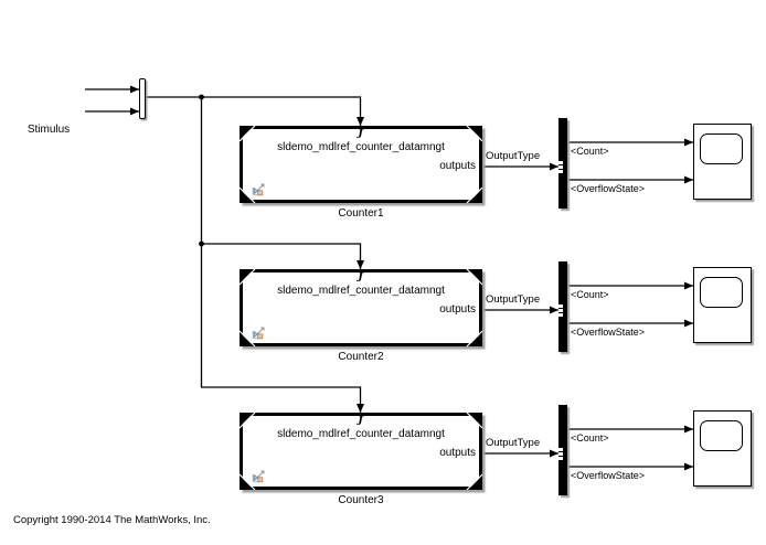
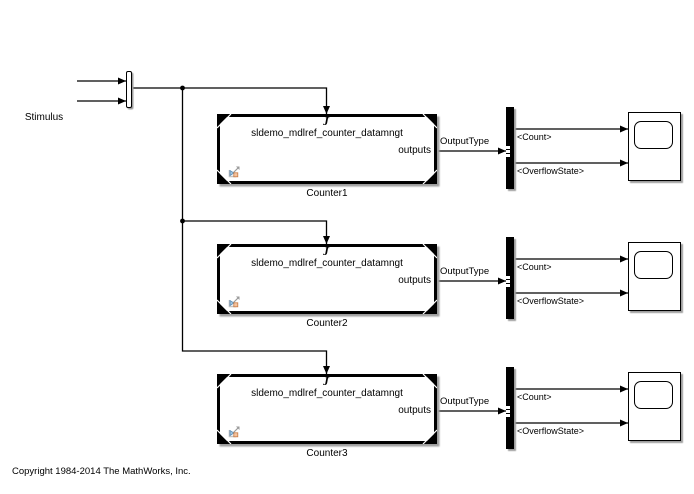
- Copyright 1990-2014 The MathWorks, Inc.
+ Copyright 1984-2014 The MathWorks, Inc.
  Stimulus
  ƒ
  sldemo_mdlref_counter_datamngt
  outputs
  Counter1
  OutputType
  <Count>
  <OverflowState>
  ƒ
  sldemo_mdlref_counter_datamngt
  outputs
  Counter2
  OutputType
  <Count>
  <OverflowState>
  ƒ
  sldemo_mdlref_counter_datamngt
  outputs
  Counter3
  OutputType
  <Count>
  <OverflowState>
